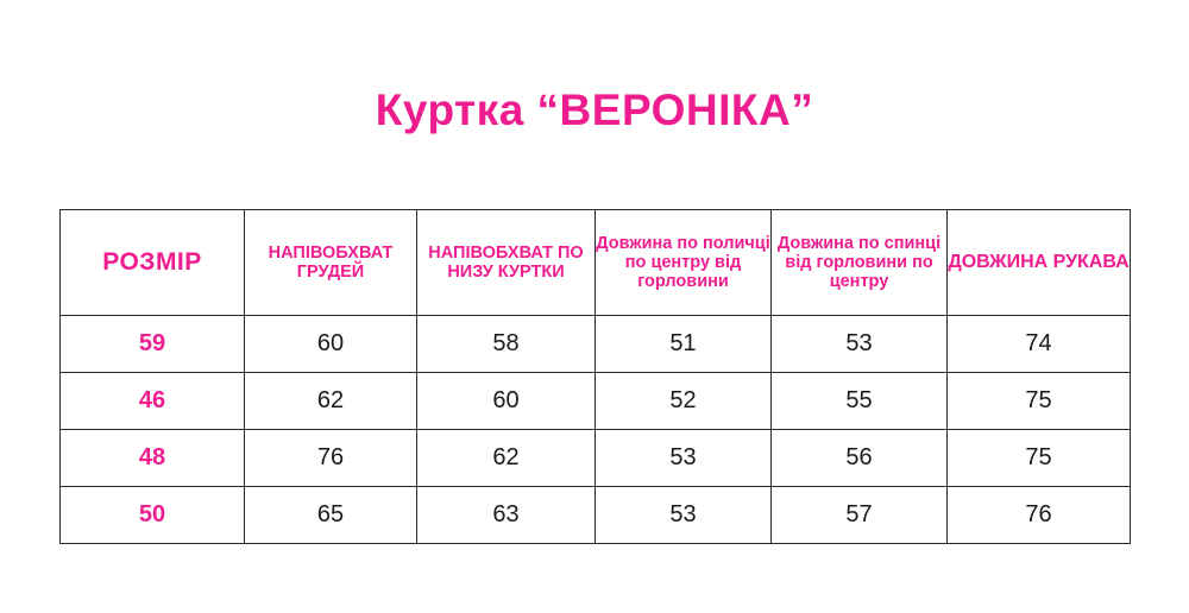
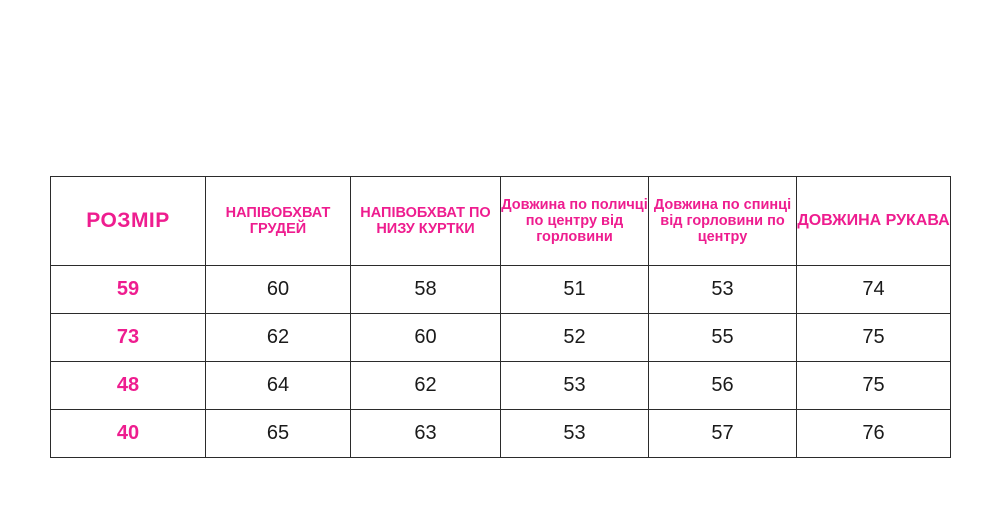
- Куртка “ВЕРОНІКА”
  РОЗМІР	НАПІВОБХВАТ ГРУДЕЙ	НАПІВОБХВАТ ПО НИЗУ КУРТКИ	Довжина по поличці по центру від горловини	Довжина по спинці від горловини по центру	ДОВЖИНА РУКАВА
  59	60	58	51	53	74
- 46	62	60	52	55	75
+ 73	62	60	52	55	75
- 48	76	62	53	56	75
+ 48	64	62	53	56	75
- 50	65	63	53	57	76
+ 40	65	63	53	57	76
